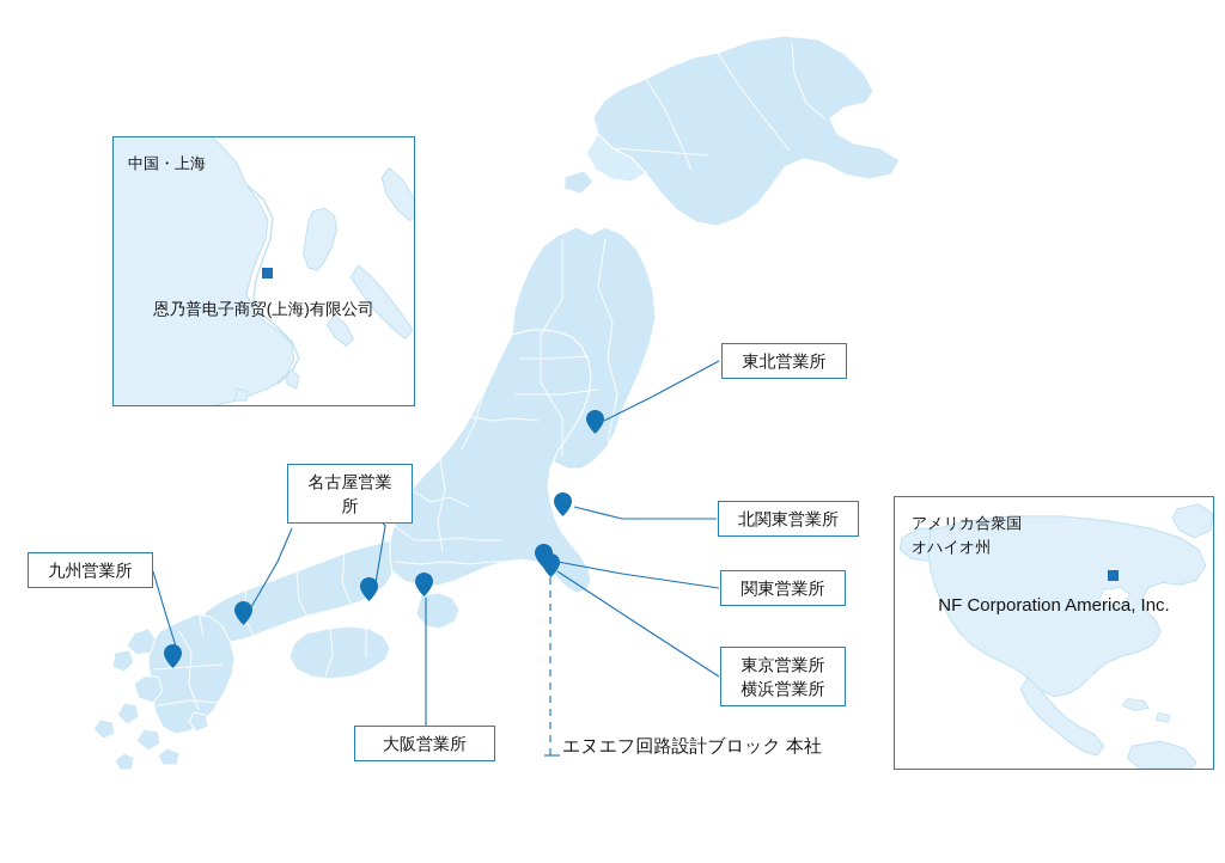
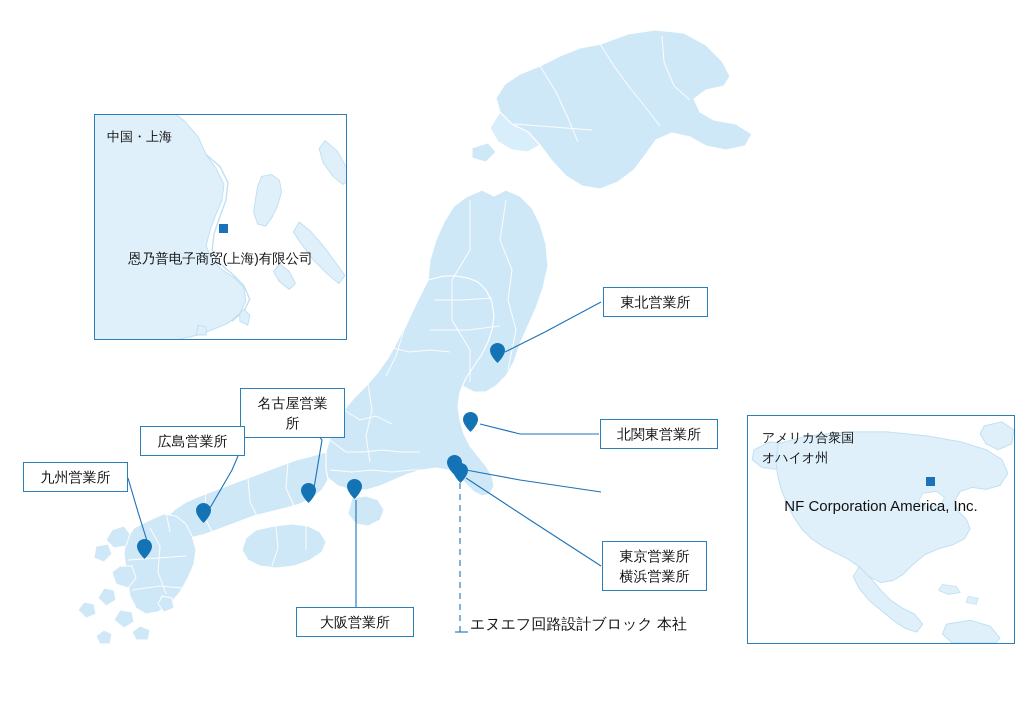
  東北営業所
  北関東営業所
- 関東営業所
  東京営業所
  横浜営業所
  名古屋営業所
+ 広島営業所
  九州営業所
  大阪営業所
  エヌエフ回路設計ブロック 本社
  中国・上海
  恩乃普电子商贸(上海)有限公司
  アメリカ合衆国
  オハイオ州
  NF Corporation America, Inc.
